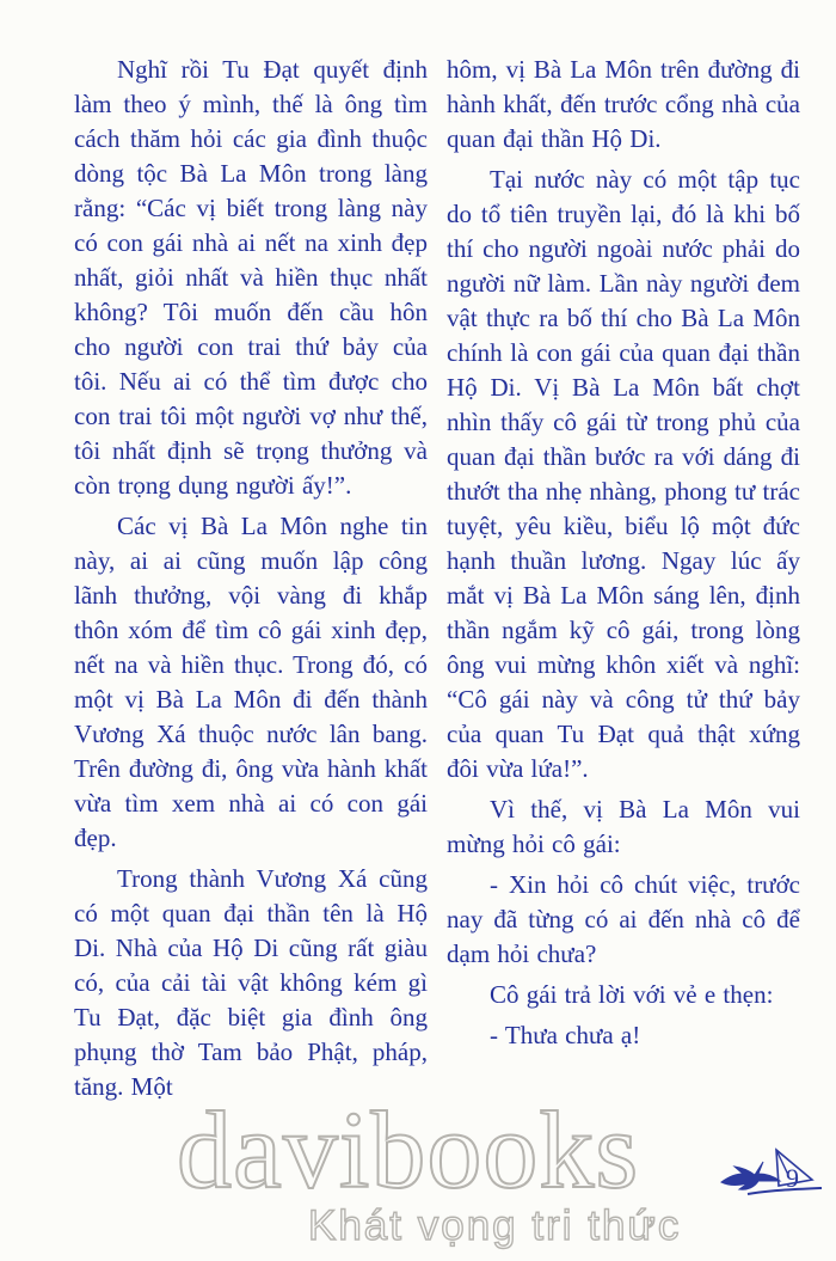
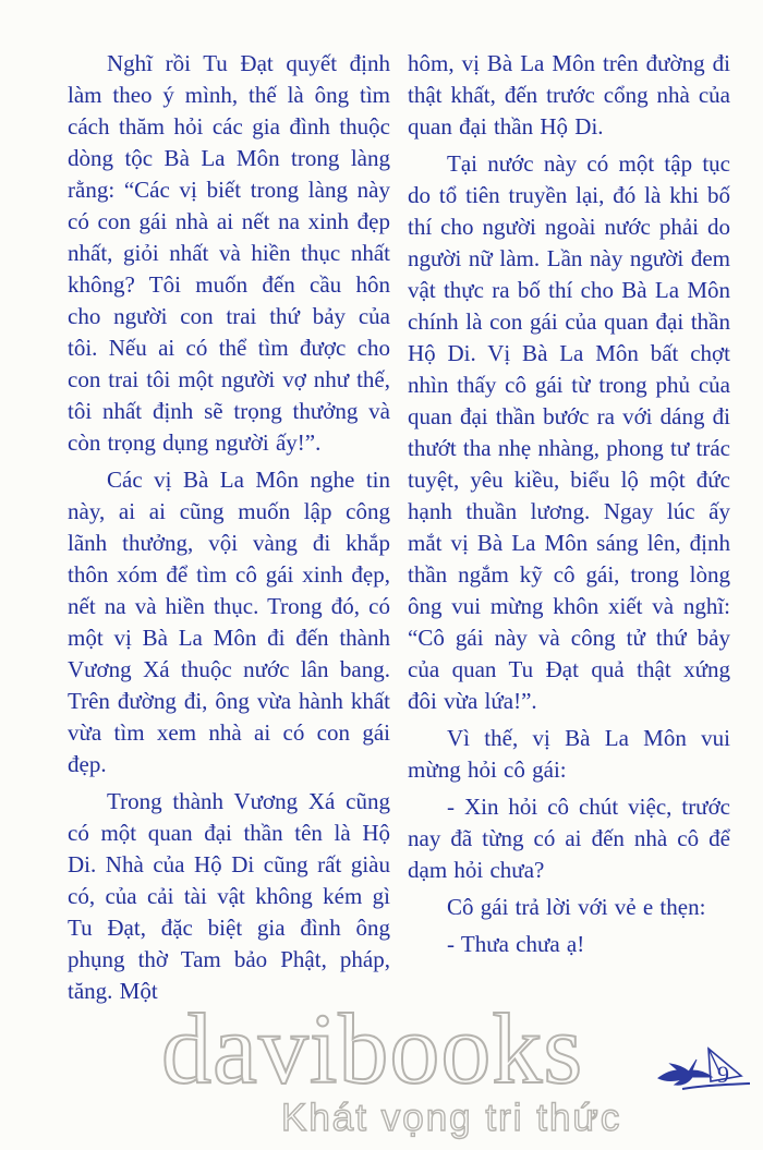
  davibooks
  Khát vọng tri thức
  Nghĩ rồi Tu Đạt quyết định làm theo ý mình, thế là ông tìm cách thăm hỏi các gia đình thuộc dòng tộc Bà La Môn trong làng rằng: “Các vị biết trong làng này có con gái nhà ai nết na xinh đẹp nhất, giỏi nhất và hiền thục nhất không? Tôi muốn đến cầu hôn cho người con trai thứ bảy của tôi. Nếu ai có thể tìm được cho con trai tôi một người vợ như thế, tôi nhất định sẽ trọng thưởng và còn trọng dụng người ấy!”.
  Các vị Bà La Môn nghe tin này, ai ai cũng muốn lập công lãnh thưởng, vội vàng đi khắp thôn xóm để tìm cô gái xinh đẹp, nết na và hiền thục. Trong đó, có một vị Bà La Môn đi đến thành Vương Xá thuộc nước lân bang. Trên đường đi, ông vừa hành khất vừa tìm xem nhà ai có con gái đẹp.
  Trong thành Vương Xá cũng có một quan đại thần tên là Hộ Di. Nhà của Hộ Di cũng rất giàu có, của cải tài vật không kém gì Tu Đạt, đặc biệt gia đình ông phụng thờ Tam bảo Phật, pháp, tăng. Một
- hôm, vị Bà La Môn trên đường đi hành khất, đến trước cổng nhà của quan đại thần Hộ Di.
+ hôm, vị Bà La Môn trên đường đi thật khất, đến trước cổng nhà của quan đại thần Hộ Di.
  Tại nước này có một tập tục do tổ tiên truyền lại, đó là khi bố thí cho người ngoài nước phải do người nữ làm. Lần này người đem vật thực ra bố thí cho Bà La Môn chính là con gái của quan đại thần Hộ Di. Vị Bà La Môn bất chợt nhìn thấy cô gái từ trong phủ của quan đại thần bước ra với dáng đi thướt tha nhẹ nhàng, phong tư trác tuyệt, yêu kiều, biểu lộ một đức hạnh thuần lương. Ngay lúc ấy mắt vị Bà La Môn sáng lên, định thần ngắm kỹ cô gái, trong lòng ông vui mừng khôn xiết và nghĩ: “Cô gái này và công tử thứ bảy của quan Tu Đạt quả thật xứng đôi vừa lứa!”.
  Vì thế, vị Bà La Môn vui mừng hỏi cô gái:
  - Xin hỏi cô chút việc, trước nay đã từng có ai đến nhà cô để dạm hỏi chưa?
  Cô gái trả lời với vẻ e thẹn:
  - Thưa chưa ạ!
  9
